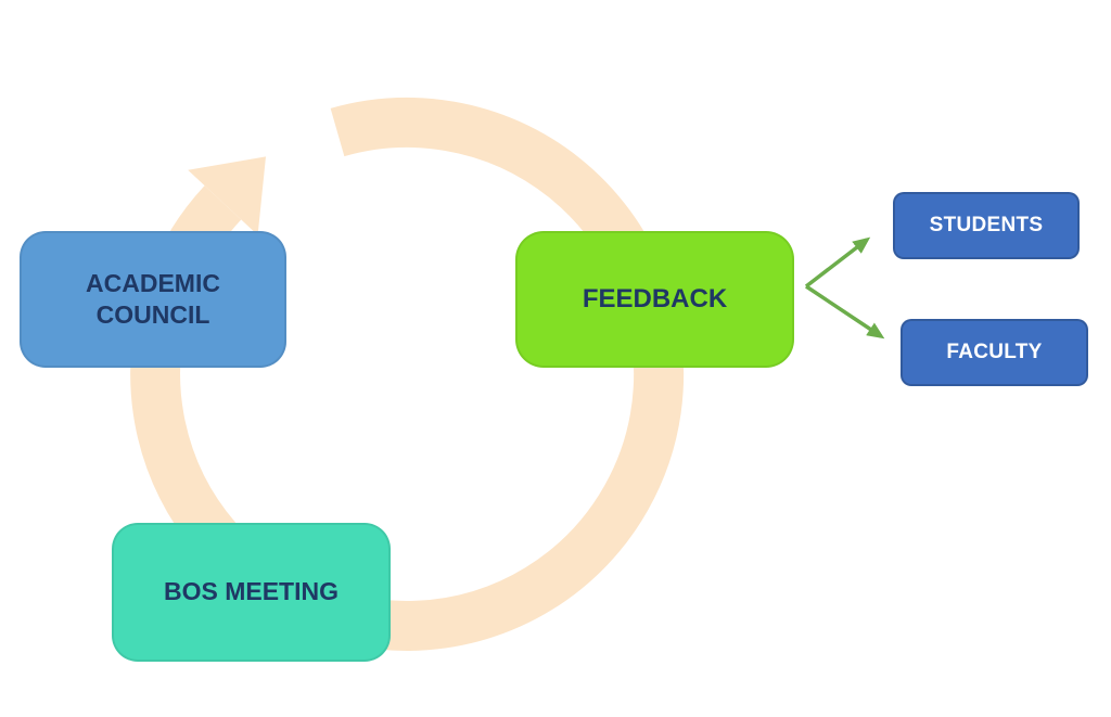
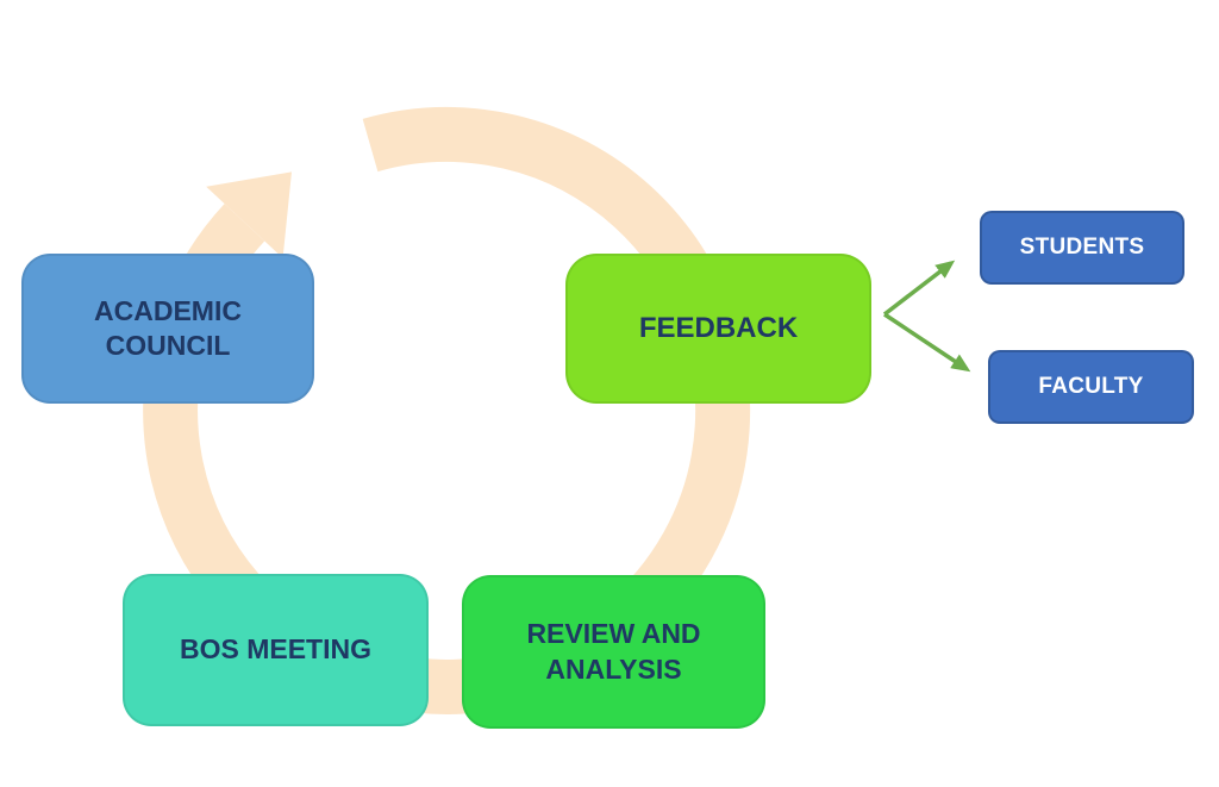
  ACADEMIC COUNCIL
  FEEDBACK
  BOS MEETING
+ REVIEW AND ANALYSIS
  STUDENTS
  FACULTY
